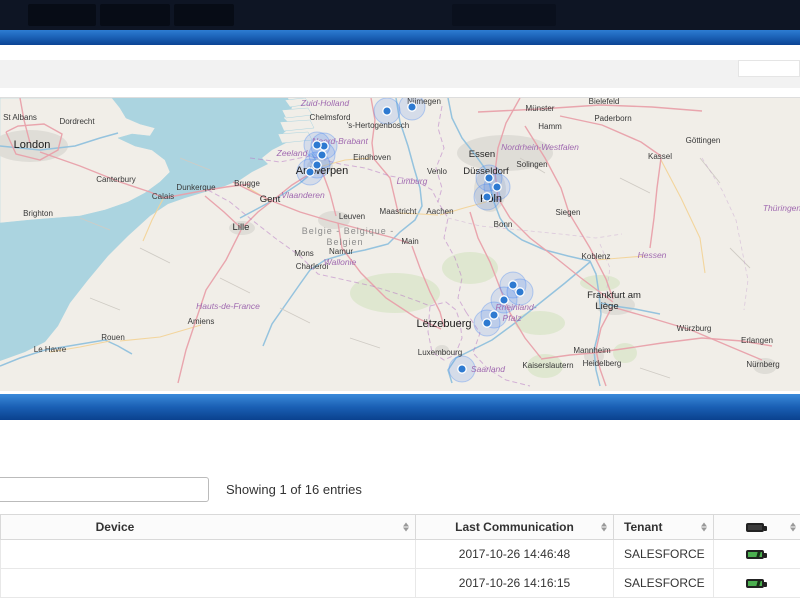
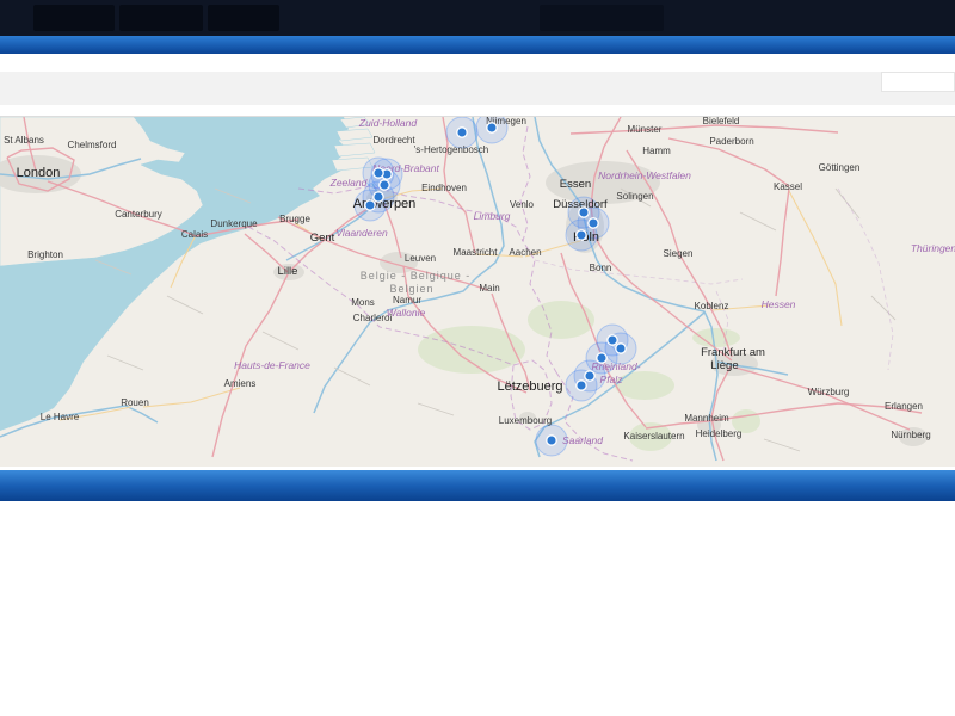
  London
  St Albans
- Dordrecht
+ Chelmsford
  Canterbury
  Brighton
  Dunkerque
  Calais
  Lille
  Amiens
  Rouen
  Le Havre
  Hauts-de-France
  Brugge
  Gent
  Awerpen
  Vlaanderen
  Leuven
  Main
  Namur
  Mons
  Charleroi
  Wallonie
  Belgie - Belgique -
  Belgien
  Zuid-Holland
- Chelmsford
+ Dordrecht
  Zeeland
  oord-Brabant
  's-Hertogenbosch
  Nijmegen
  Eindhoven
  Venlo
  Limburg
  Essen
  Düsseldorf
  Solingen
  Nordrhein-Westfalen
  Bonn
  Aachen
  Maastricht
  Siegen
  Koblenz
  Münster
  Hamm
  Bielefeld
  Paderborn
  Kassel
  Göttingen
  Hessen
  Frankfurt am
  Liège
  Rheinland-
  Pfalz
  Mannheim
  Heidelberg
  Kaiserslautern
  Saarland
  Würzburg
  Erlangen
  Nürnberg
  Thüringen
  Lëtzebuerg
  Luxembourg
- Showing 1 of 16 entries
- Device	Last Communication	Tenant
- 	2017-10-26 14:46:48	SALESFORCE
- 	2017-10-26 14:16:15	SALESFORCE
